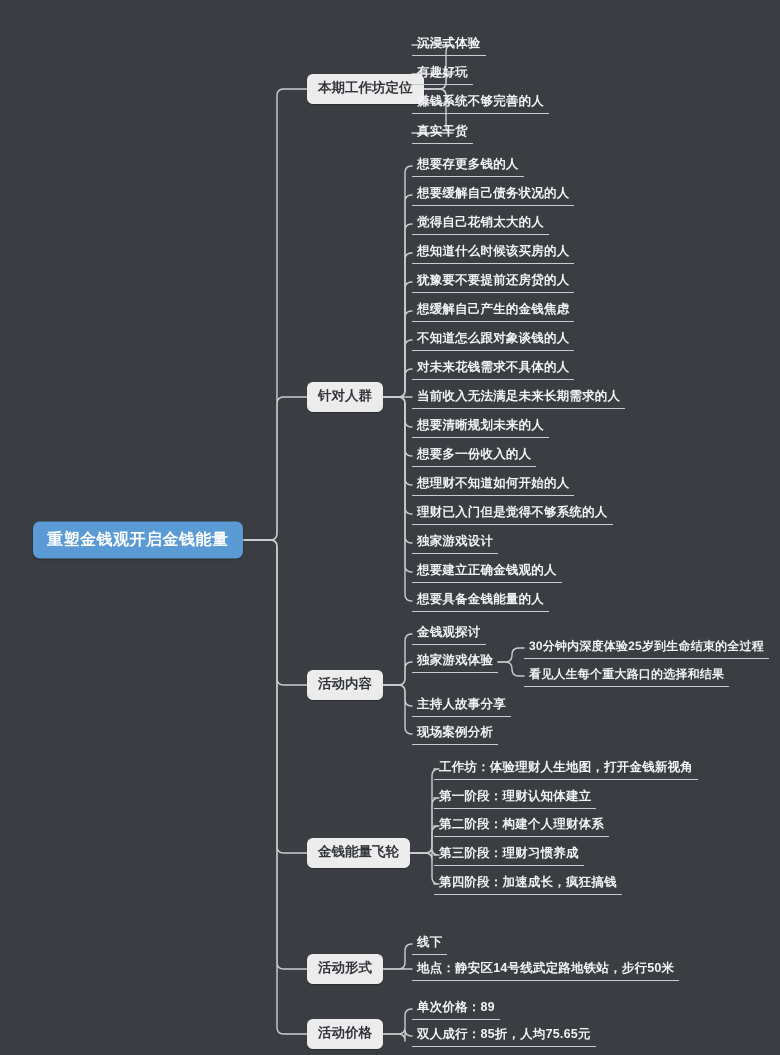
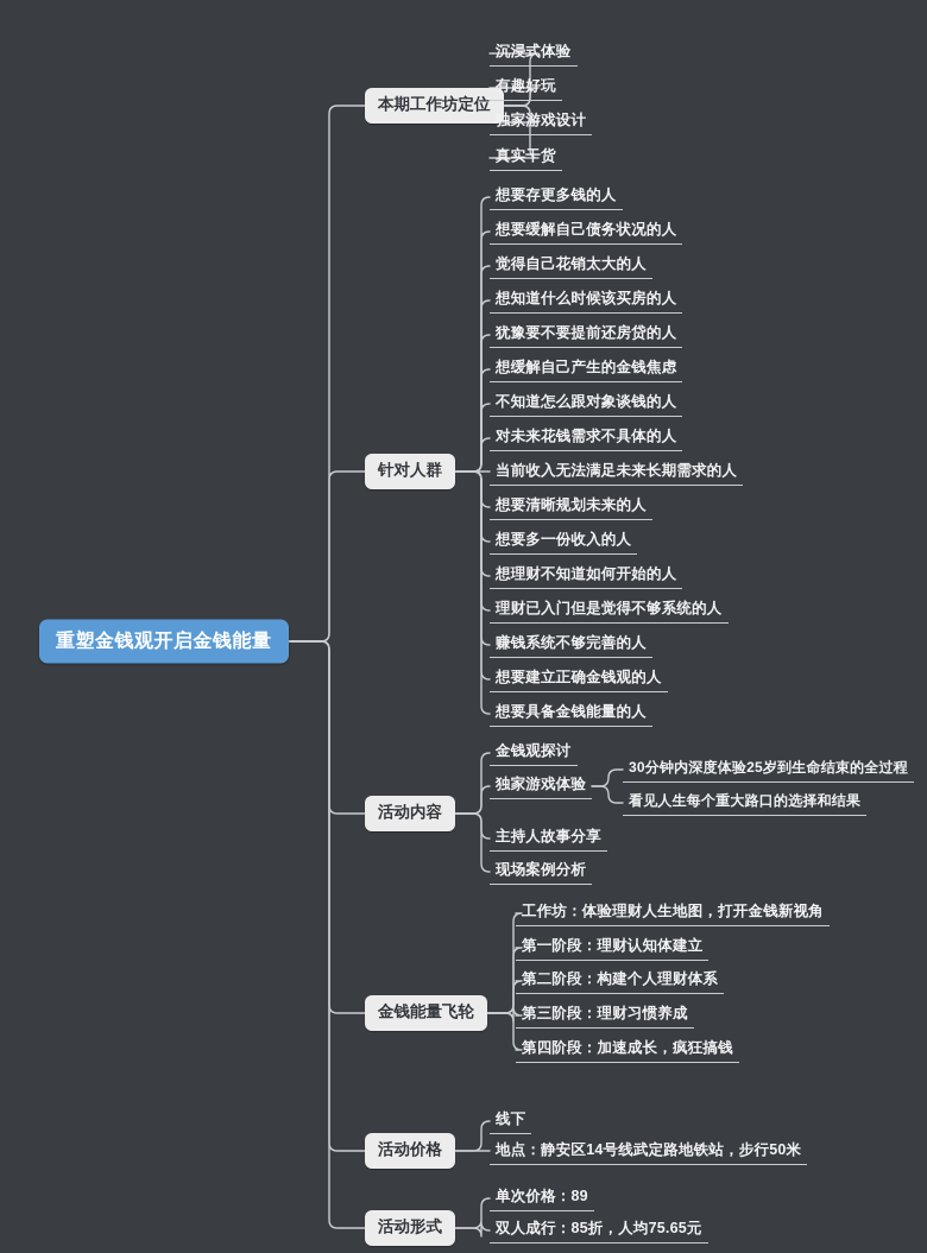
  重塑金钱观开启金钱能量
  本期工作坊定位
  沉浸式体验
  有趣好玩
- 赚钱系统不够完善的人
+ 独家游戏设计
  真实干货
  针对人群
  想要存更多钱的人
  想要缓解自己债务状况的人
  觉得自己花销太大的人
  想知道什么时候该买房的人
  犹豫要不要提前还房贷的人
  想缓解自己产生的金钱焦虑
  不知道怎么跟对象谈钱的人
  对未来花钱需求不具体的人
  当前收入无法满足未来长期需求的人
  想要清晰规划未来的人
  想要多一份收入的人
  想理财不知道如何开始的人
  理财已入门但是觉得不够系统的人
- 独家游戏设计
+ 赚钱系统不够完善的人
  想要建立正确金钱观的人
  想要具备金钱能量的人
  活动内容
  金钱观探讨
  独家游戏体验
  30分钟内深度体验25岁到生命结束的全过程
  看见人生每个重大路口的选择和结果
  主持人故事分享
  现场案例分析
  金钱能量飞轮
  工作坊：体验理财人生地图，打开金钱新视角
  第一阶段：理财认知体建立
  第二阶段：构建个人理财体系
  第三阶段：理财习惯养成
  第四阶段：加速成长，疯狂搞钱
- 活动形式
+ 活动价格
  线下
  地点：静安区14号线武定路地铁站，步行50米
- 活动价格
+ 活动形式
  单次价格：89
  双人成行：85折，人均75.65元
